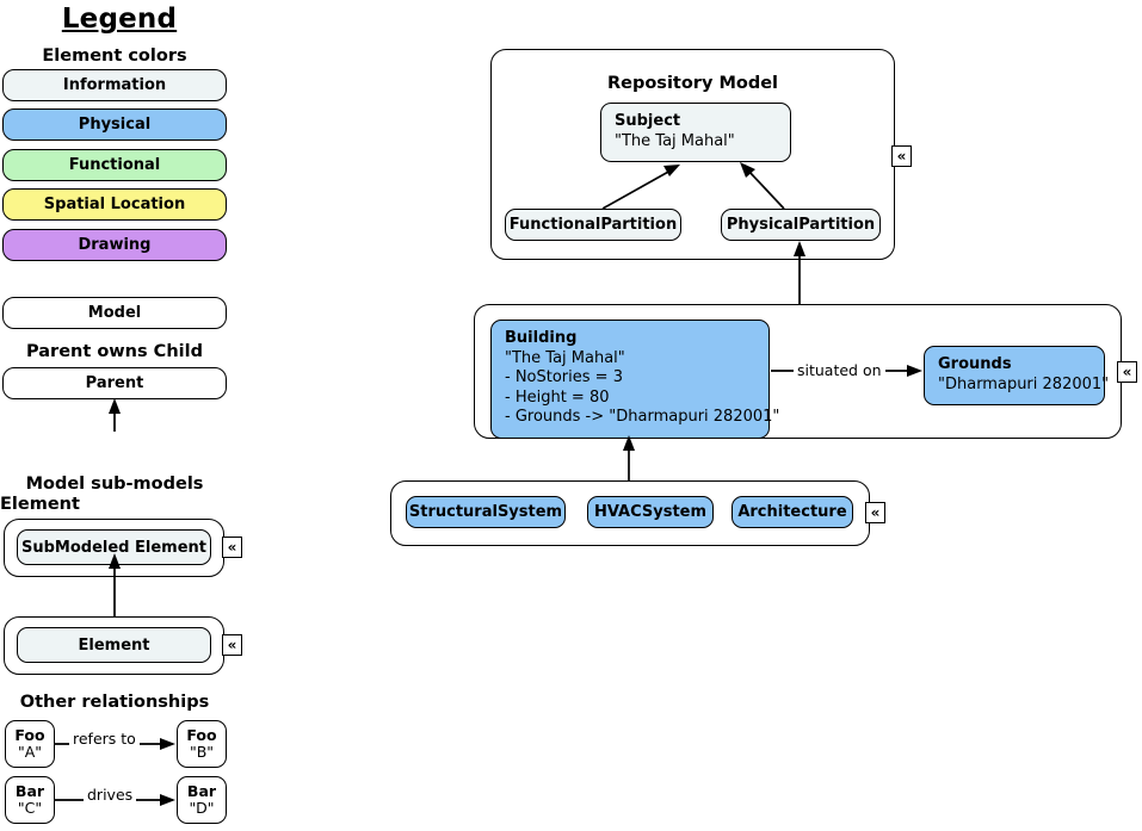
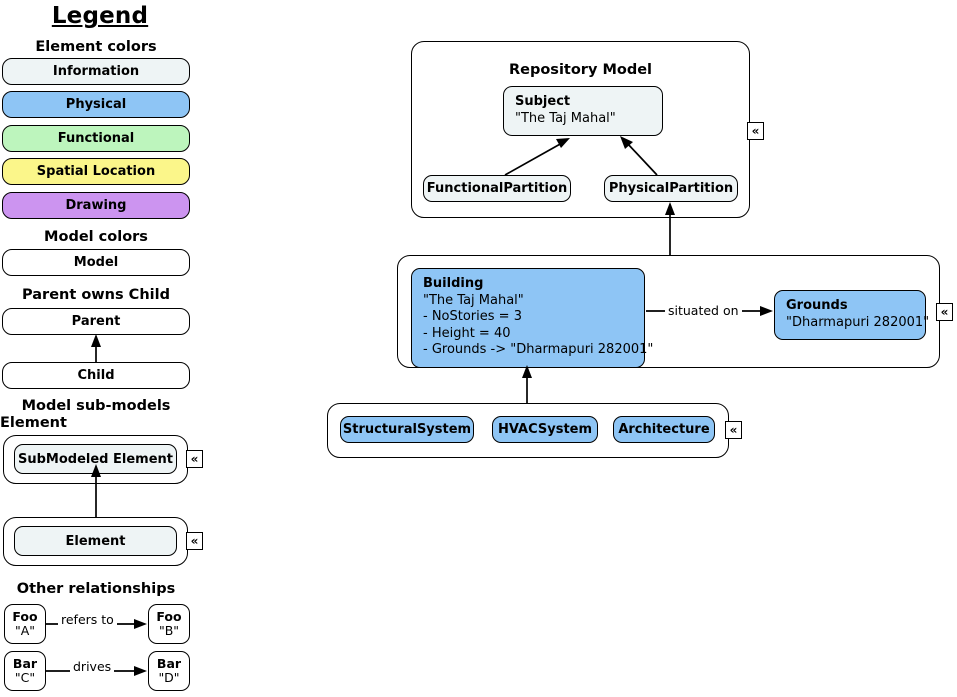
  Legend
  Element colors
  Information
  Physical
  Functional
  Spatial Location
  Drawing
+ Model colors
  Model
  Parent owns Child
  Parent
+ Child
  Model sub-models
  Element
  SubModeled Element
  «
  Element
  «
  Other relationships
  Foo
  "A"
  Foo
  "B"
  refers to
  Bar
  "C"
  Bar
  "D"
  drives
  Repository Model
  «
  Subject
  "The Taj Mahal"
  FunctionalPartition
  PhysicalPartition
  «
  Building
  "The Taj Mahal"
  - NoStories = 3
- - Height = 80
+ - Height = 40
  - Grounds -> "Dharmapuri 2820
  Grounds
  "Dharmapuri 28200
  situated on
  «
  StructuralSystem
  HVACSystem
  Architecture
